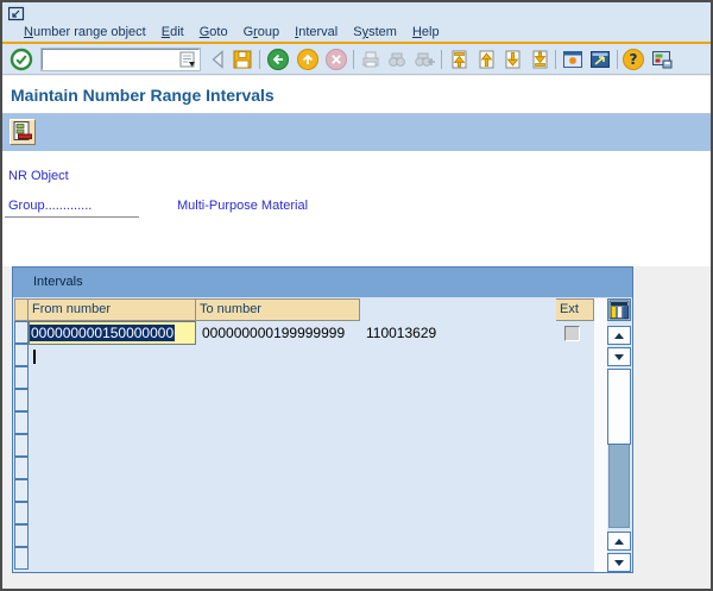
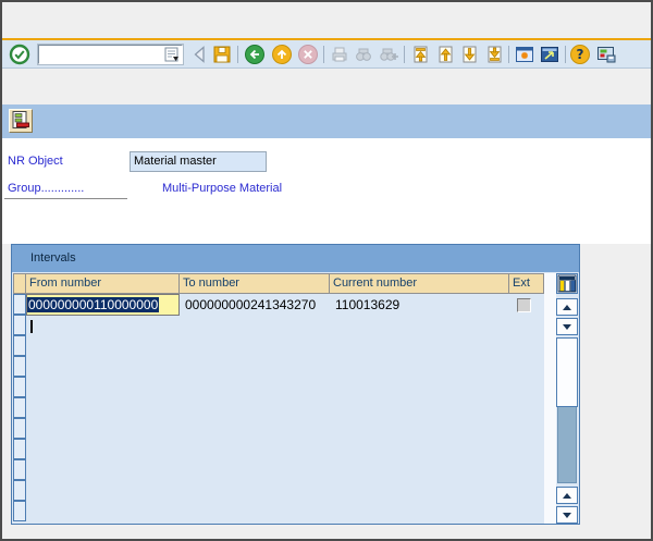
- Number range object
- Edit
- Goto
- Group
- Interval
- System
- Help
  ?
- Maintain Number Range Intervals
  NR Object
  Group.............
  Multi-Purpose Material
+ Material master
  Intervals
  From number
  To number
+ Current number
  Ext
- 000000000150000000
+ 000000000110000000
- 000000000199999999
+ 000000000241343270
  110013629
